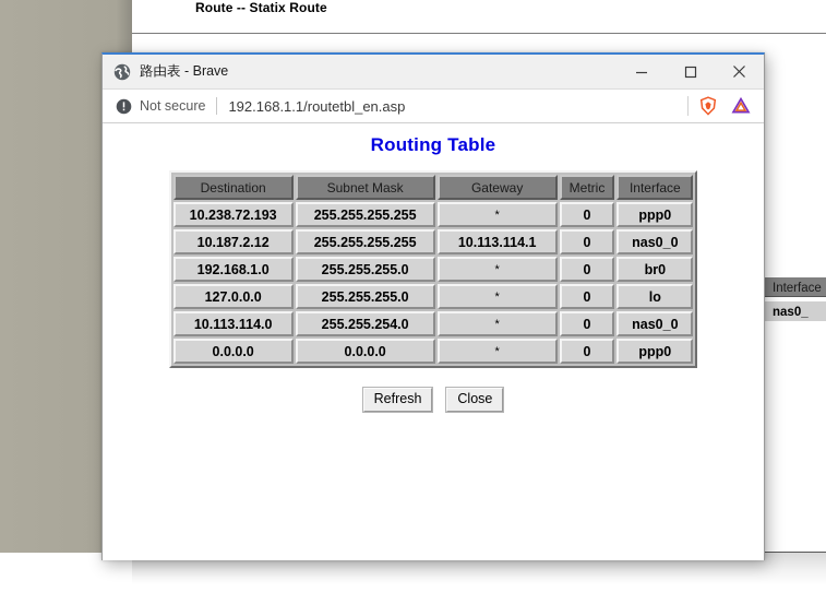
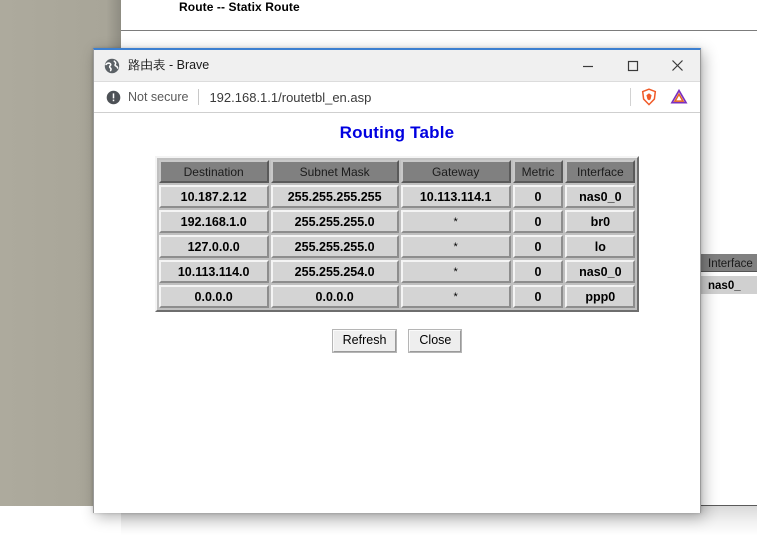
  Route -- Statix Route
  Interface
  nas0_
  路由表 - Brave
  Not secure
  192.168.1.1/routetbl_en.asp
  Routing Table
  Destination	Subnet Mask	Gateway	Metric	Interface
- 10.238.72.193	255.255.255.255	*	0	ppp0
  10.187.2.12	255.255.255.255	10.113.114.1	0	nas0_0
  192.168.1.0	255.255.255.0	*	0	br0
  127.0.0.0	255.255.255.0	*	0	lo
  10.113.114.0	255.255.254.0	*	0	nas0_0
  0.0.0.0	0.0.0.0	*	0	ppp0
  Refresh
  Close
